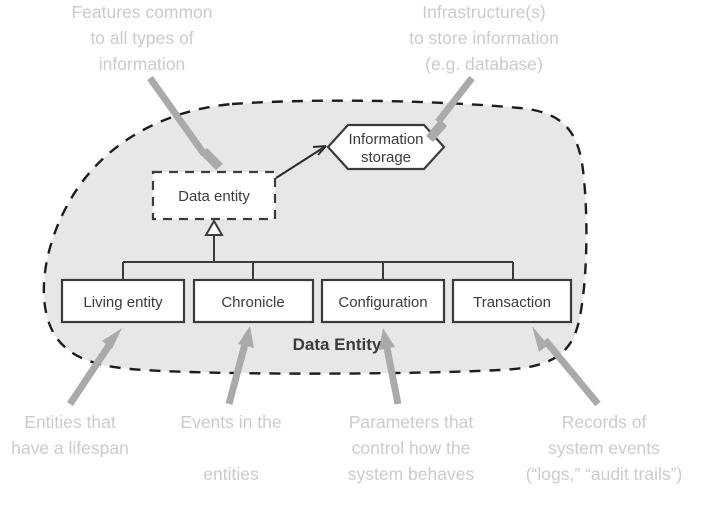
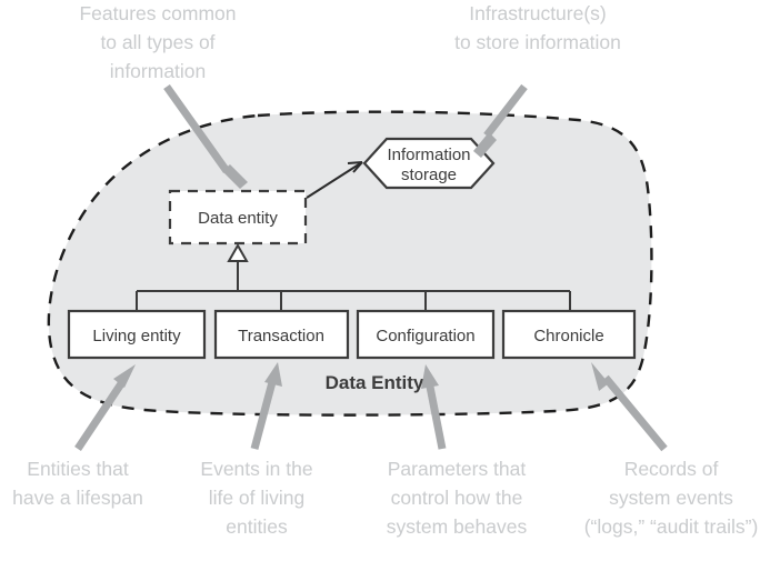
  Information
  storage
  Data entity
  Living entity
- Chronicle
+ Transaction
  Configuration
- Transaction
+ Chronicle
  Data Entity
  Features common
  to all types of
  information
  Infrastructure(s)
  to store information
- (e.g. database)
  Entities that
  have a lifespan
  Events in the
+ life of living
  entities
  Parameters that
  control how the
  system behaves
  Records of
  system events
  (“logs,” “audit trails”)
